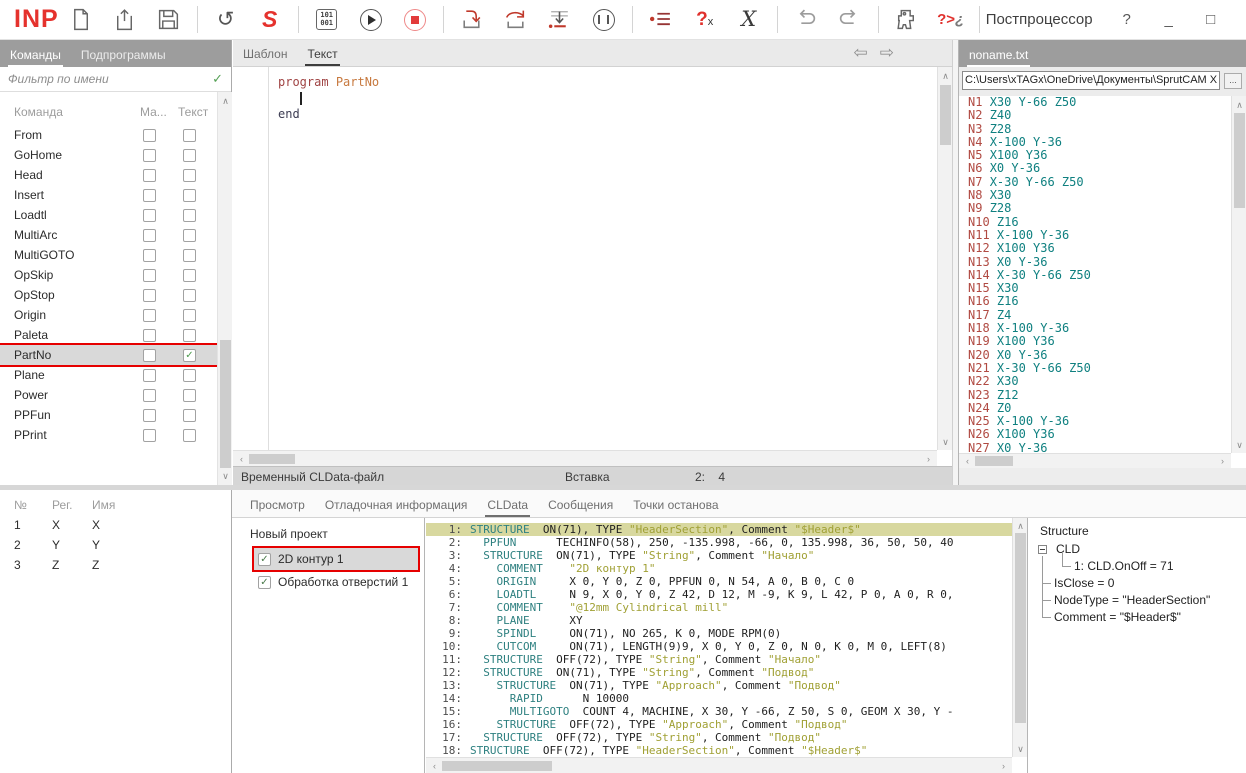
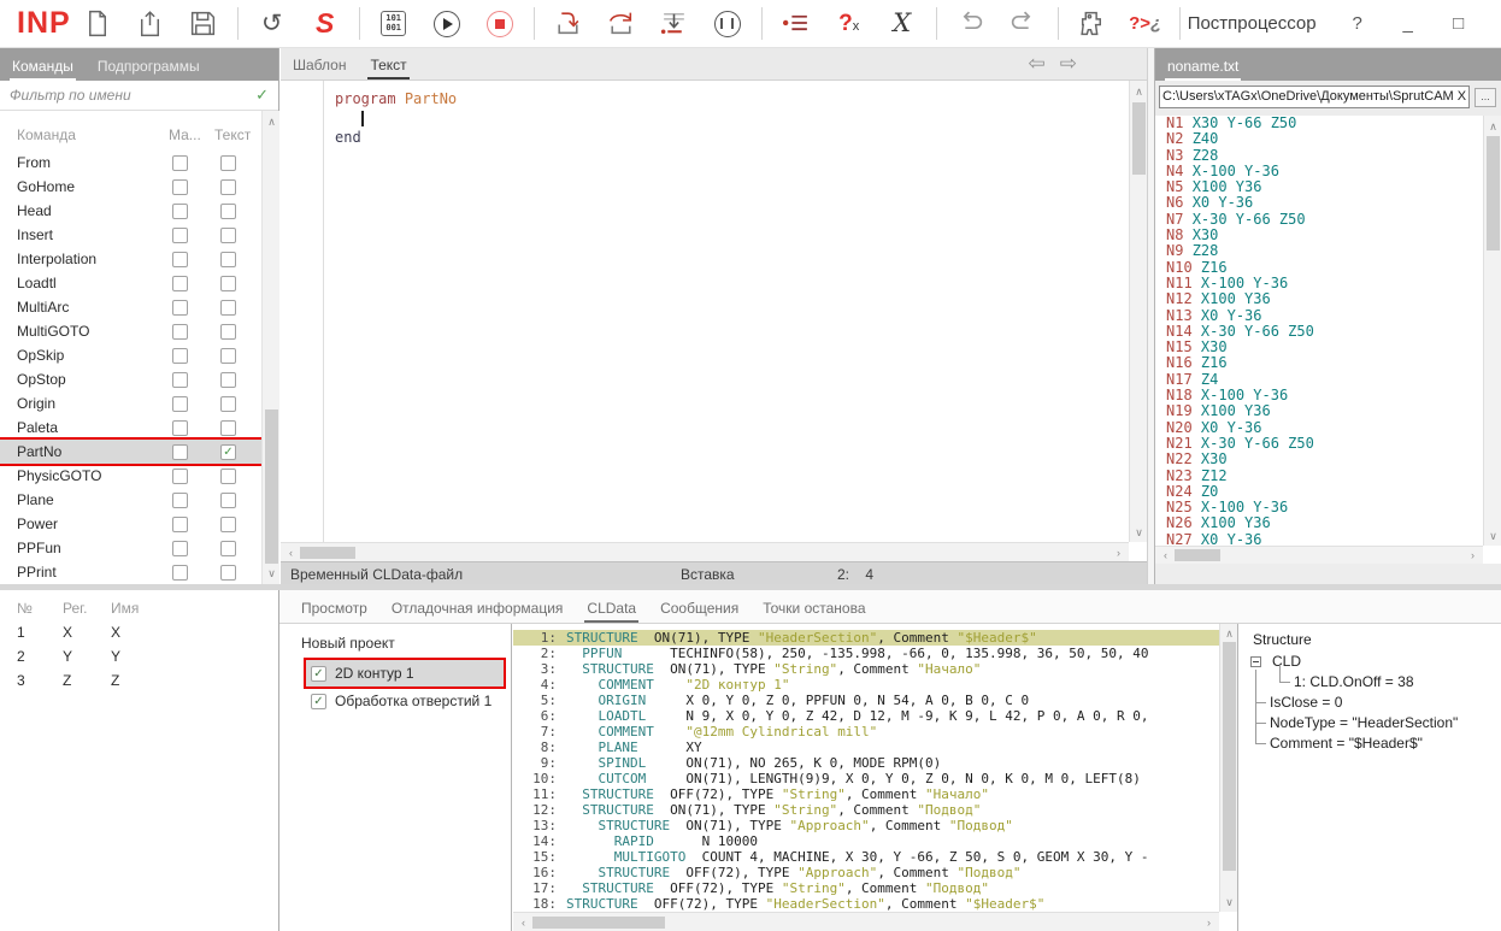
  INP
  ↺
  S
  101
  001
  ?x
  X
  ?>¿
  Постпроцессор
  ?
  _
  □
  Команды
  Подпрограммы
  Фильтр по имени
  ✓
  Команда
  Ма...
  Текст
  From
  GoHome
  Head
  Insert
+ Interpolation
  Loadtl
  MultiArc
  MultiGOTO
  OpSkip
  OpStop
  Origin
  Paleta
  PartNo
  ✓
+ PhysicGOTO
  Plane
  Power
  PPFun
  PPrint
  ∧
  ∨
  №
  Рег.
  Имя
  1
  X
  X
  2
  Y
  Y
  3
  Z
  Z
  Шаблон
  Текст
  ⇦
  ⇨
  program PartNo
  end
  ∧
  ∨
  ‹
  ›
  Временный CLData-файл
  Вставка
  2: 4
  noname.txt
  C:\Users\xTAGx\OneDrive\Документы\SprutCAM X
  ...
  N1 X30 Y-66 Z50
  N2 Z40
  N3 Z28
  N4 X-100 Y-36
  N5 X100 Y36
  N6 X0 Y-36
  N7 X-30 Y-66 Z50
  N8 X30
  N9 Z28
  N10 Z16
  N11 X-100 Y-36
  N12 X100 Y36
  N13 X0 Y-36
  N14 X-30 Y-66 Z50
  N15 X30
  N16 Z16
  N17 Z4
  N18 X-100 Y-36
  N19 X100 Y36
  N20 X0 Y-36
  N21 X-30 Y-66 Z50
  N22 X30
  N23 Z12
  N24 Z0
  N25 X-100 Y-36
  N26 X100 Y36
  N27 X0 Y-36
  ∧
  ∨
  ‹
  ›
  Просмотр
  Отладочная информация
  CLData
  Сообщения
  Точки останова
  Новый проект
  ✓
  2D контур 1
  ✓
  Обработка отверстий 1
  1:
  STRUCTURE ON(71), TYPE "HeaderSection", Comment "$Header$"
  2:
  PPFUN TECHINFO(58), 250, -135.998, -66, 0, 135.998, 36, 50, 50, 40
  3:
  STRUCTURE ON(71), TYPE "String", Comment "Начало"
  4:
  COMMENT "2D контур 1"
  5:
  ORIGIN X 0, Y 0, Z 0, PPFUN 0, N 54, A 0, B 0, C 0
  6:
  LOADTL N 9, X 0, Y 0, Z 42, D 12, M -9, K 9, L 42, P 0, A 0, R 0,
  7:
  COMMENT "@12mm Cylindrical mill"
  8:
  PLANE XY
  9:
  SPINDL ON(71), NO 265, K 0, MODE RPM(0)
  10:
  CUTCOM ON(71), LENGTH(9)9, X 0, Y 0, Z 0, N 0, K 0, M 0, LEFT(8)
  11:
  STRUCTURE OFF(72), TYPE "String", Comment "Начало"
  12:
  STRUCTURE ON(71), TYPE "String", Comment "Подвод"
  13:
  STRUCTURE ON(71), TYPE "Approach", Comment "Подвод"
  14:
  RAPID N 10000
  15:
  MULTIGOTO COUNT 4, MACHINE, X 30, Y -66, Z 50, S 0, GEOM X 30, Y -
  16:
  STRUCTURE OFF(72), TYPE "Approach", Comment "Подвод"
  17:
  STRUCTURE OFF(72), TYPE "String", Comment "Подвод"
  18:
  STRUCTURE OFF(72), TYPE "HeaderSection", Comment "$Header$"
  ∧
  ∨
  ‹
  ›
  Structure
  CLD
- 1: CLD.OnOff = 71
+ 1: CLD.OnOff = 38
  IsClose = 0
  NodeType = "HeaderSection"
  Comment = "$Header$"
